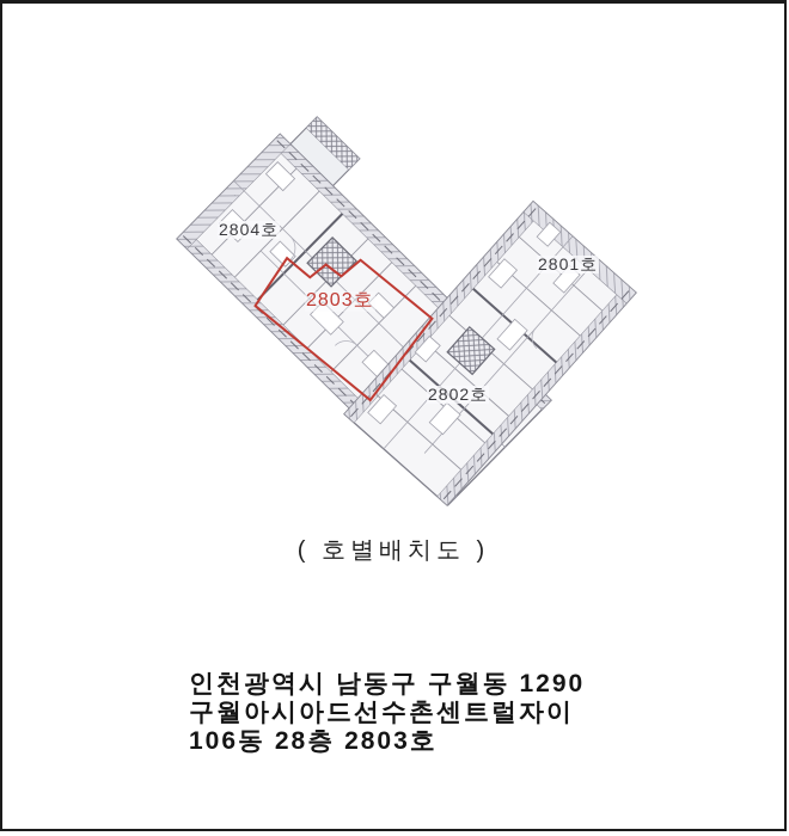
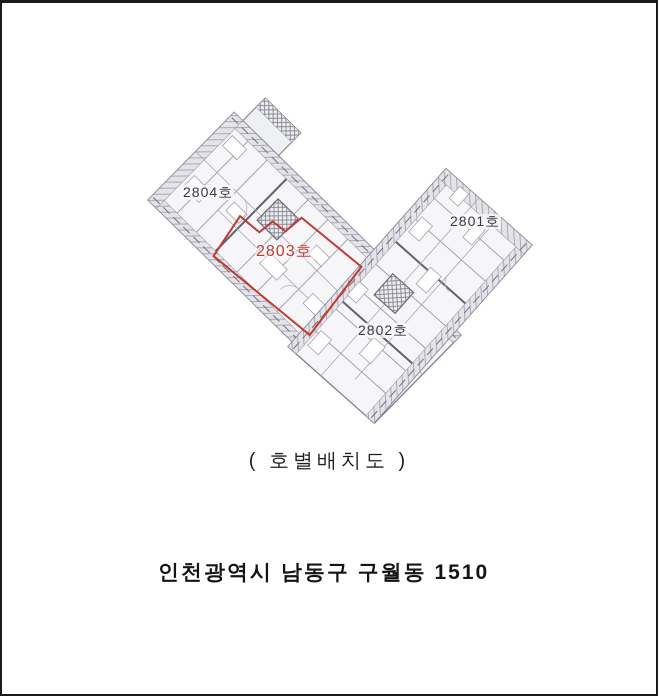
  2804호
  2801호
  2803호
  2802호
  ( 호별배치도 )
- 인천광역시 남동구 구월동 1290
+ 인천광역시 남동구 구월동 1510
- 구월아시아드선수촌센트럴자이
- 106동 28층 2803호
